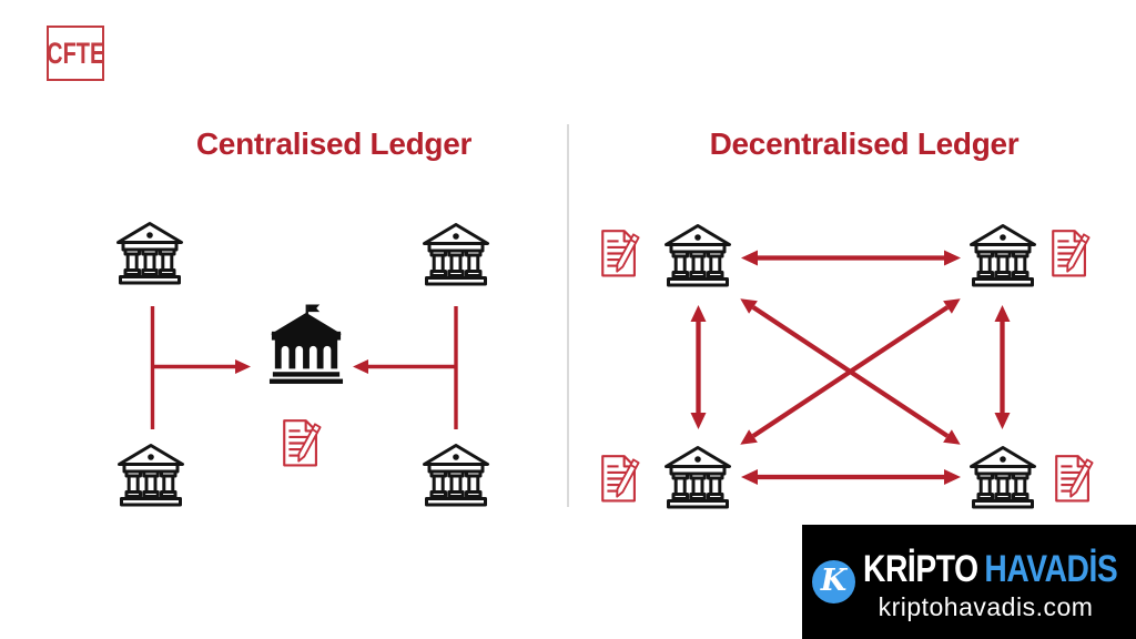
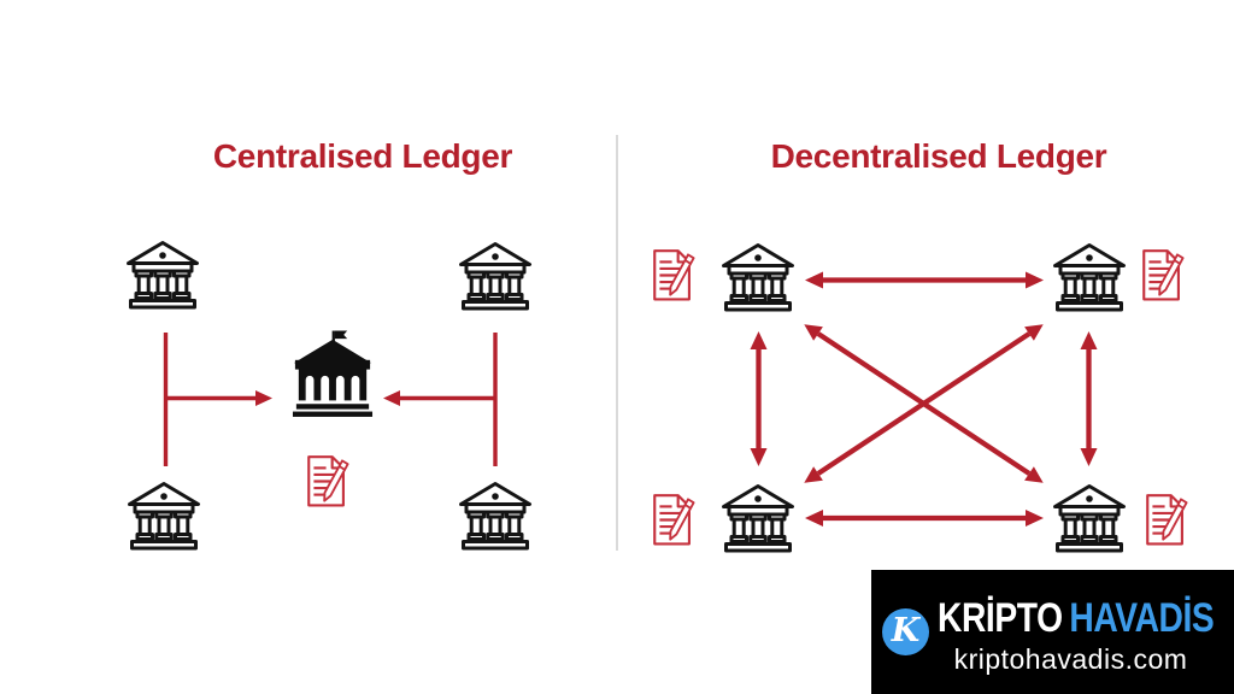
- CFTE
  Centralised Ledger
  Decentralised Ledger
  K
  KRİPTO HAVADİS
  kriptohavadis.com
